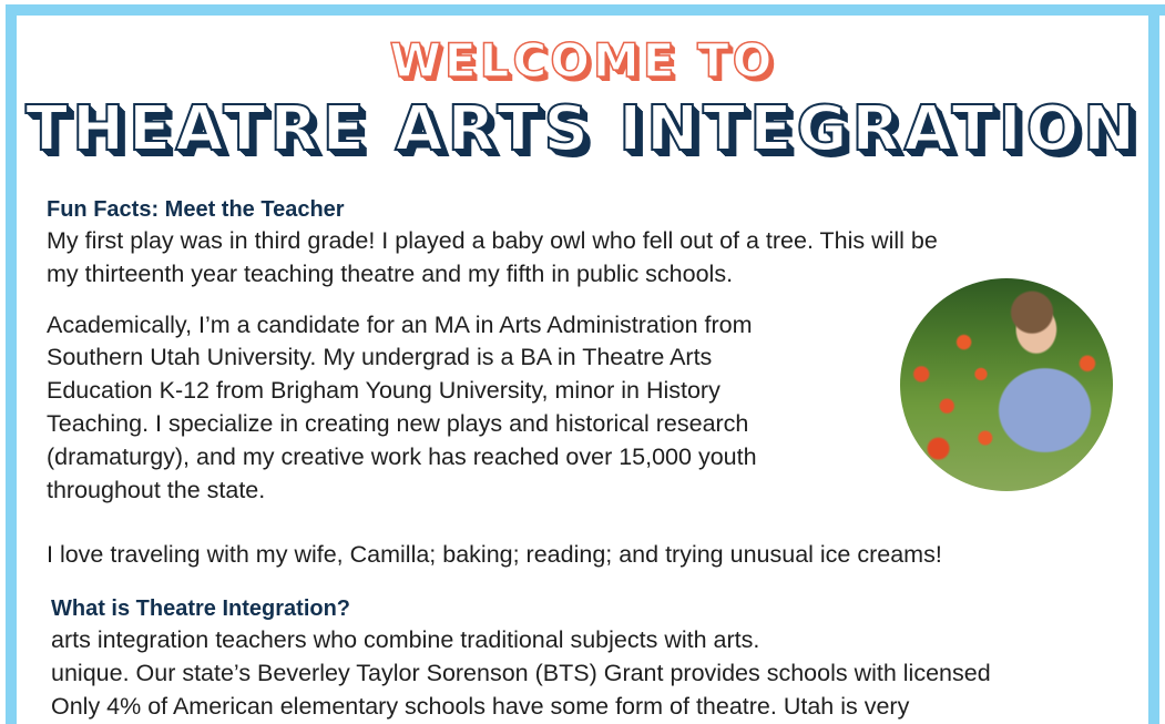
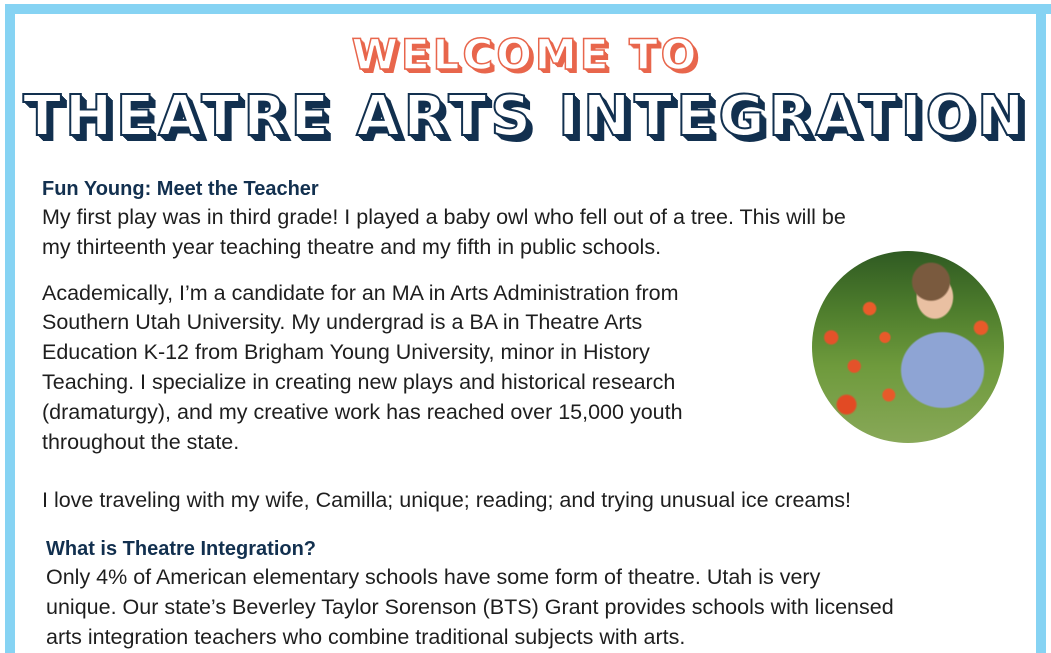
  WELCOME TO
  THEATRE ARTS INTEGRATION
- Fun Facts: Meet the Teacher
+ Fun Young: Meet the Teacher
  My first play was in third grade! I played a baby owl who fell out of a tree. This will be
  my thirteenth year teaching theatre and my fifth in public schools.
  Academically, I’m a candidate for an MA in Arts Administration from
  Southern Utah University. My undergrad is a BA in Theatre Arts
  Education K-12 from Brigham Young University, minor in History
  Teaching. I specialize in creating new plays and historical research
  (dramaturgy), and my creative work has reached over 15,000 youth
  throughout the state.
- I love traveling with my wife, Camilla; baking; reading; and trying unusual ice creams!
+ I love traveling with my wife, Camilla; unique; reading; and trying unusual ice creams!
  What is Theatre Integration?
- arts integration teachers who combine traditional subjects with arts.
+ Only 4% of American elementary schools have some form of theatre. Utah is very
  unique. Our state’s Beverley Taylor Sorenson (BTS) Grant provides schools with licensed
- Only 4% of American elementary schools have some form of theatre. Utah is very
+ arts integration teachers who combine traditional subjects with arts.
